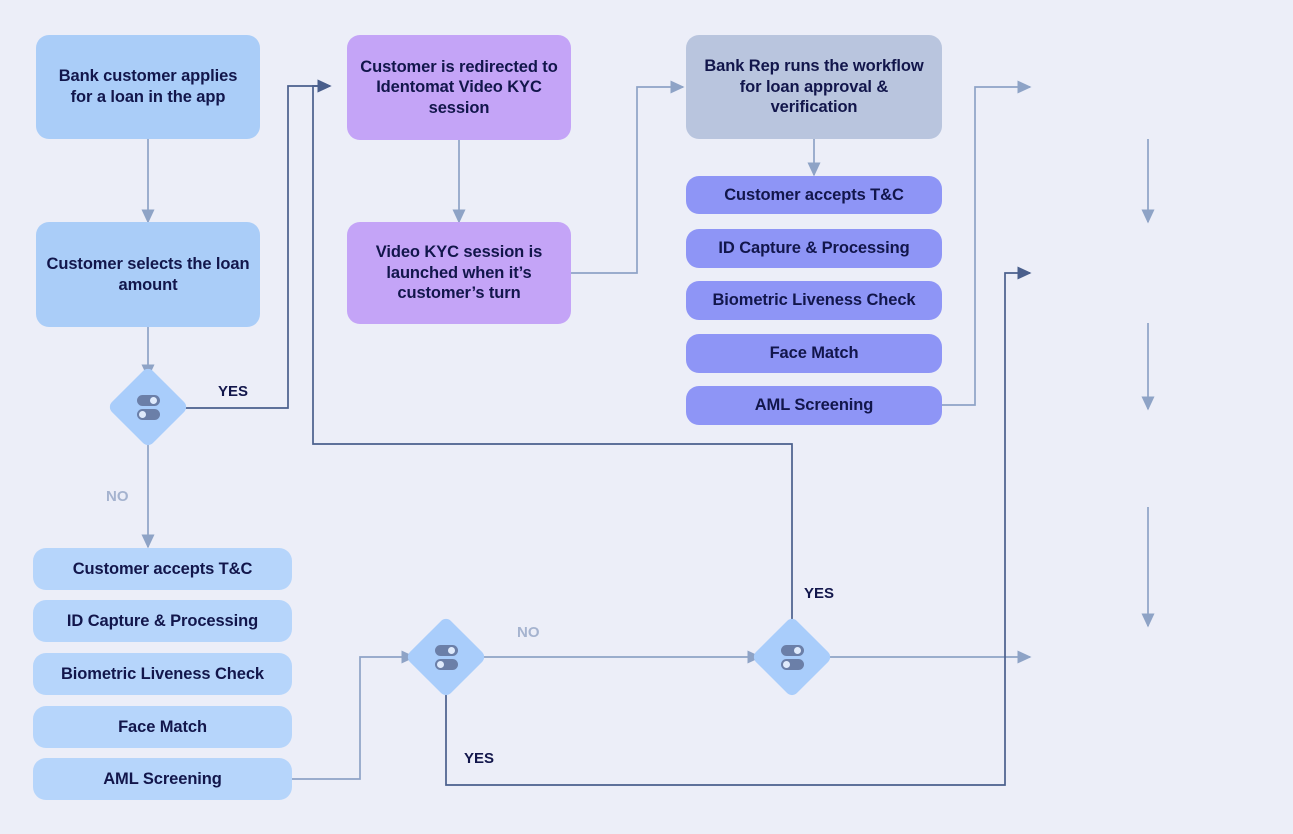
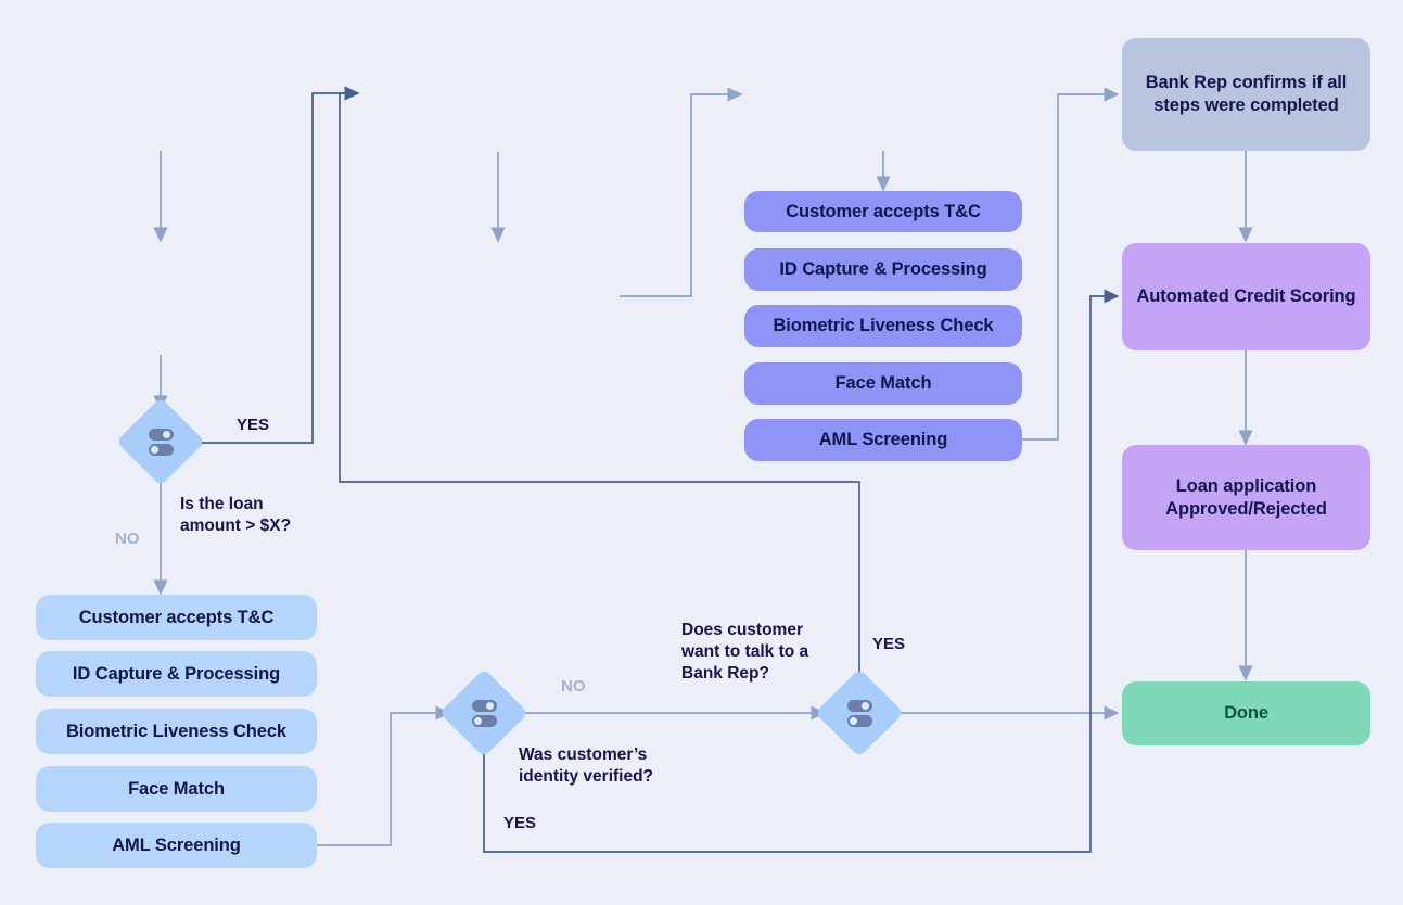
- Bank customer applies for a loan in the app
- Customer selects the loan amount
  YES
  NO
+ Is the loan amount > $X?
  Customer accepts T&C
  ID Capture & Processing
  Biometric Liveness Check
  Face Match
  AML Screening
- Customer is redirected to Identomat Video KYC session
- Video KYC session is launched when it’s customer’s turn
- Bank Rep runs the workflow for loan approval & verification
  Customer accepts T&C
  ID Capture & Processing
  Biometric Liveness Check
  Face Match
  AML Screening
+ Bank Rep confirms if all steps were completed
+ Automated Credit Scoring
+ Loan application Approved/Rejected
+ Done
  NO
+ Was customer’s identity verified?
  YES
+ Does customer want to talk to a Bank Rep?
  YES
